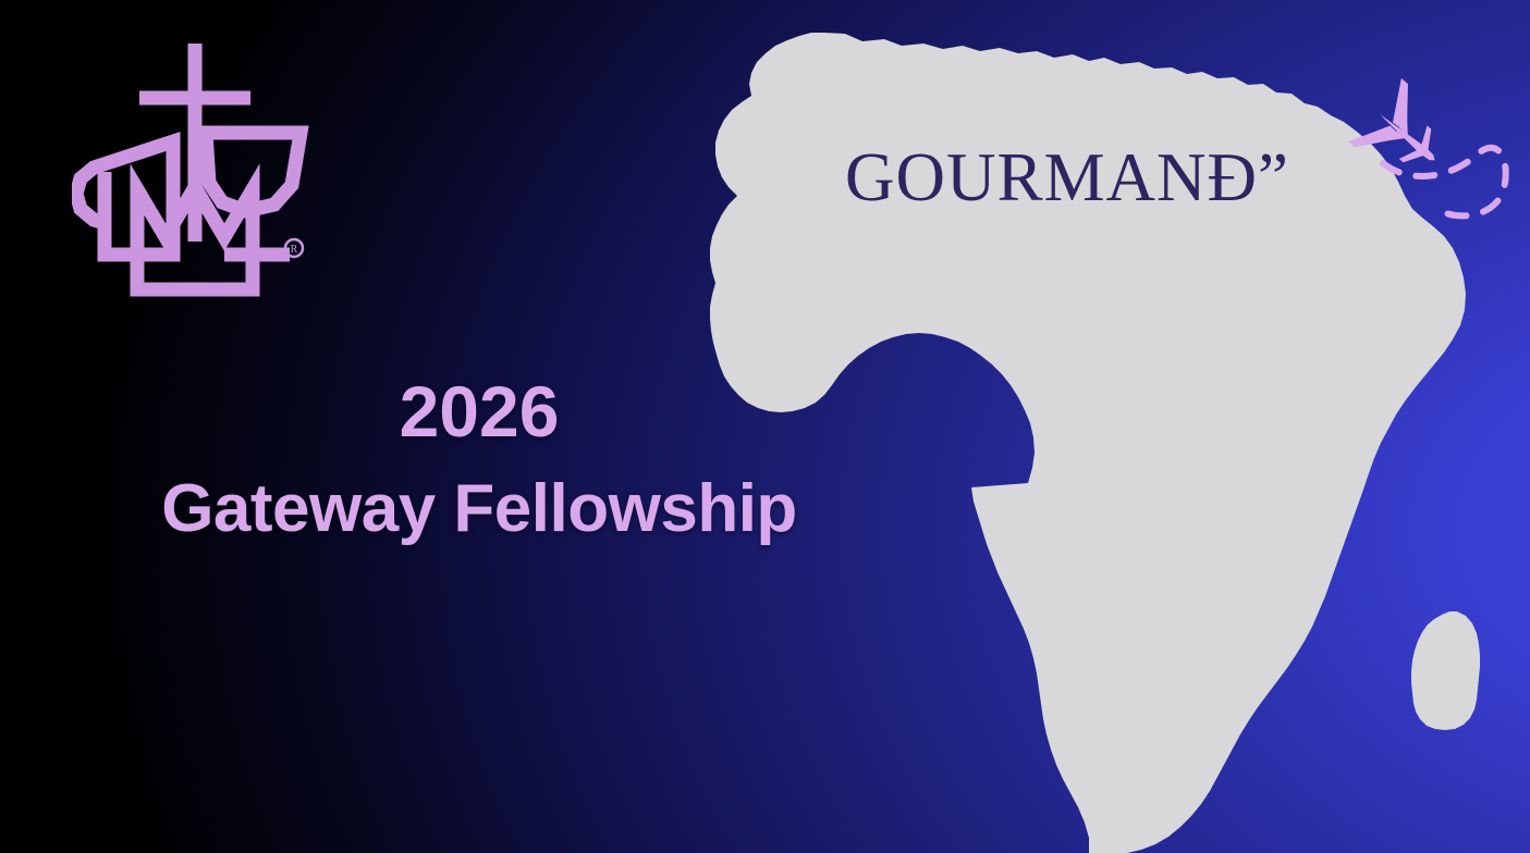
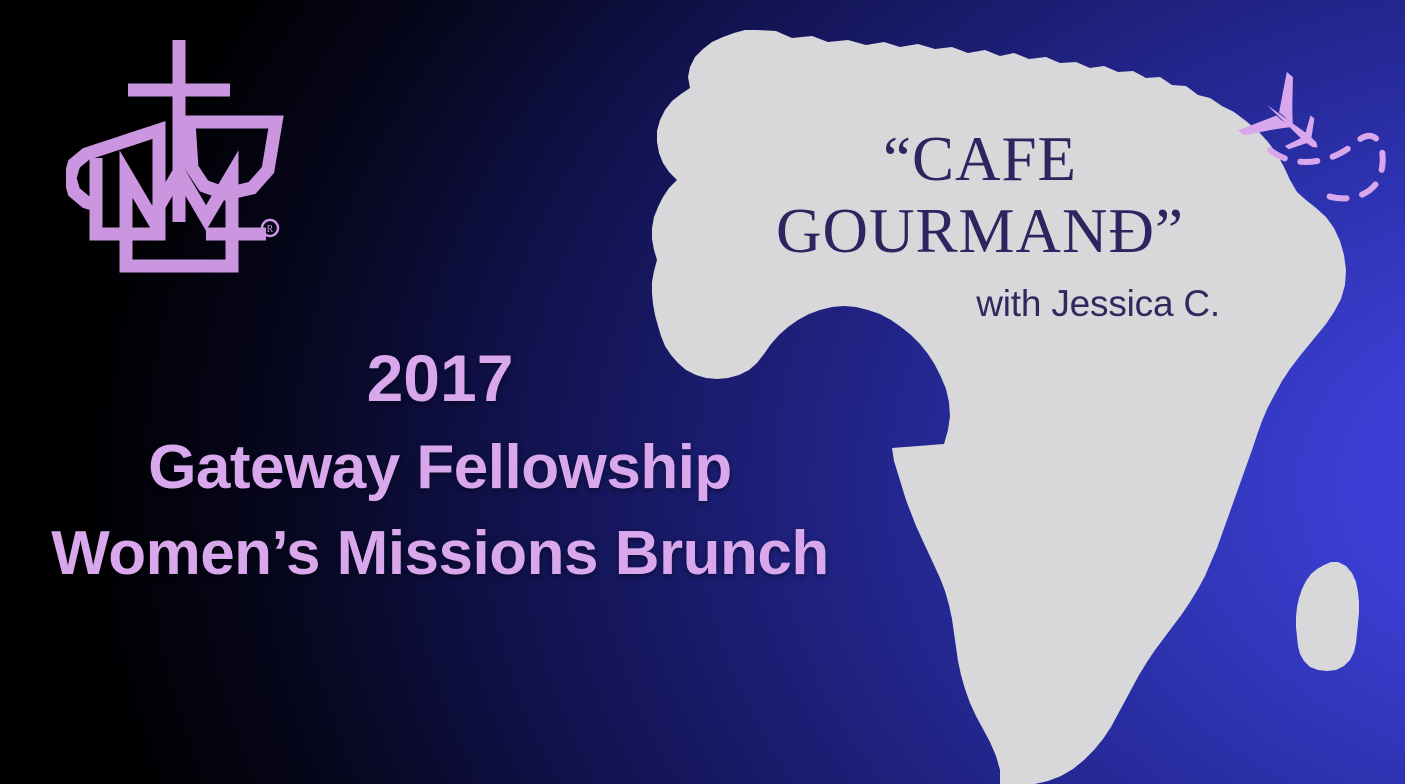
  R
- 2026
+ 2017
  Gateway Fellowship
+ Women’s Missions Brunch
+ “CAFE
  GOURMANÐ”
+ with Jessica C.
